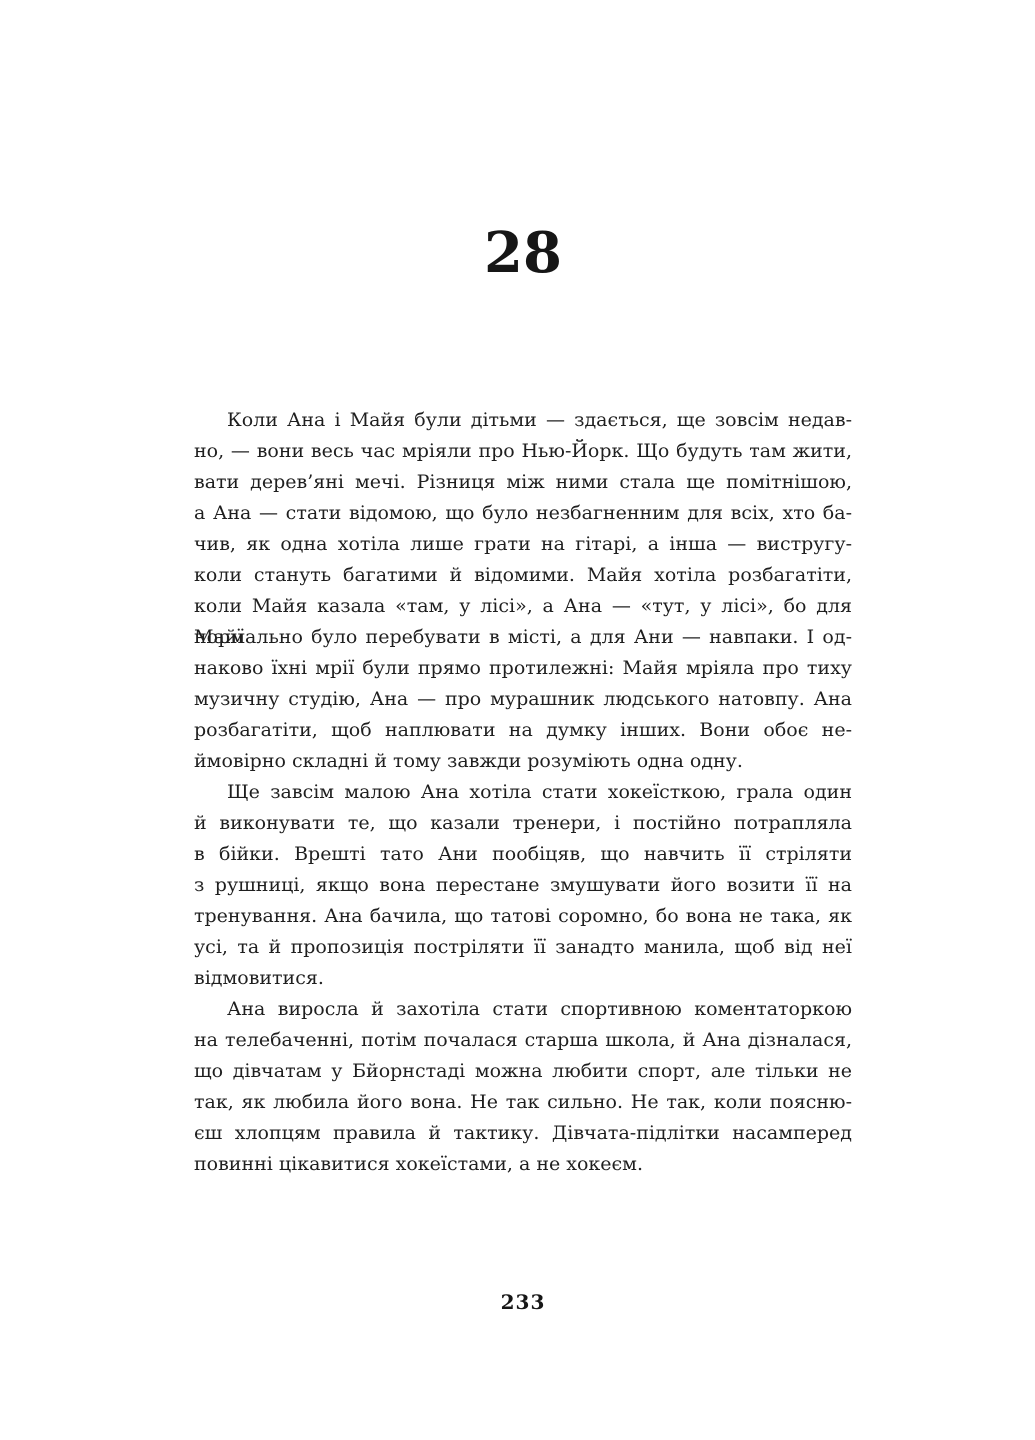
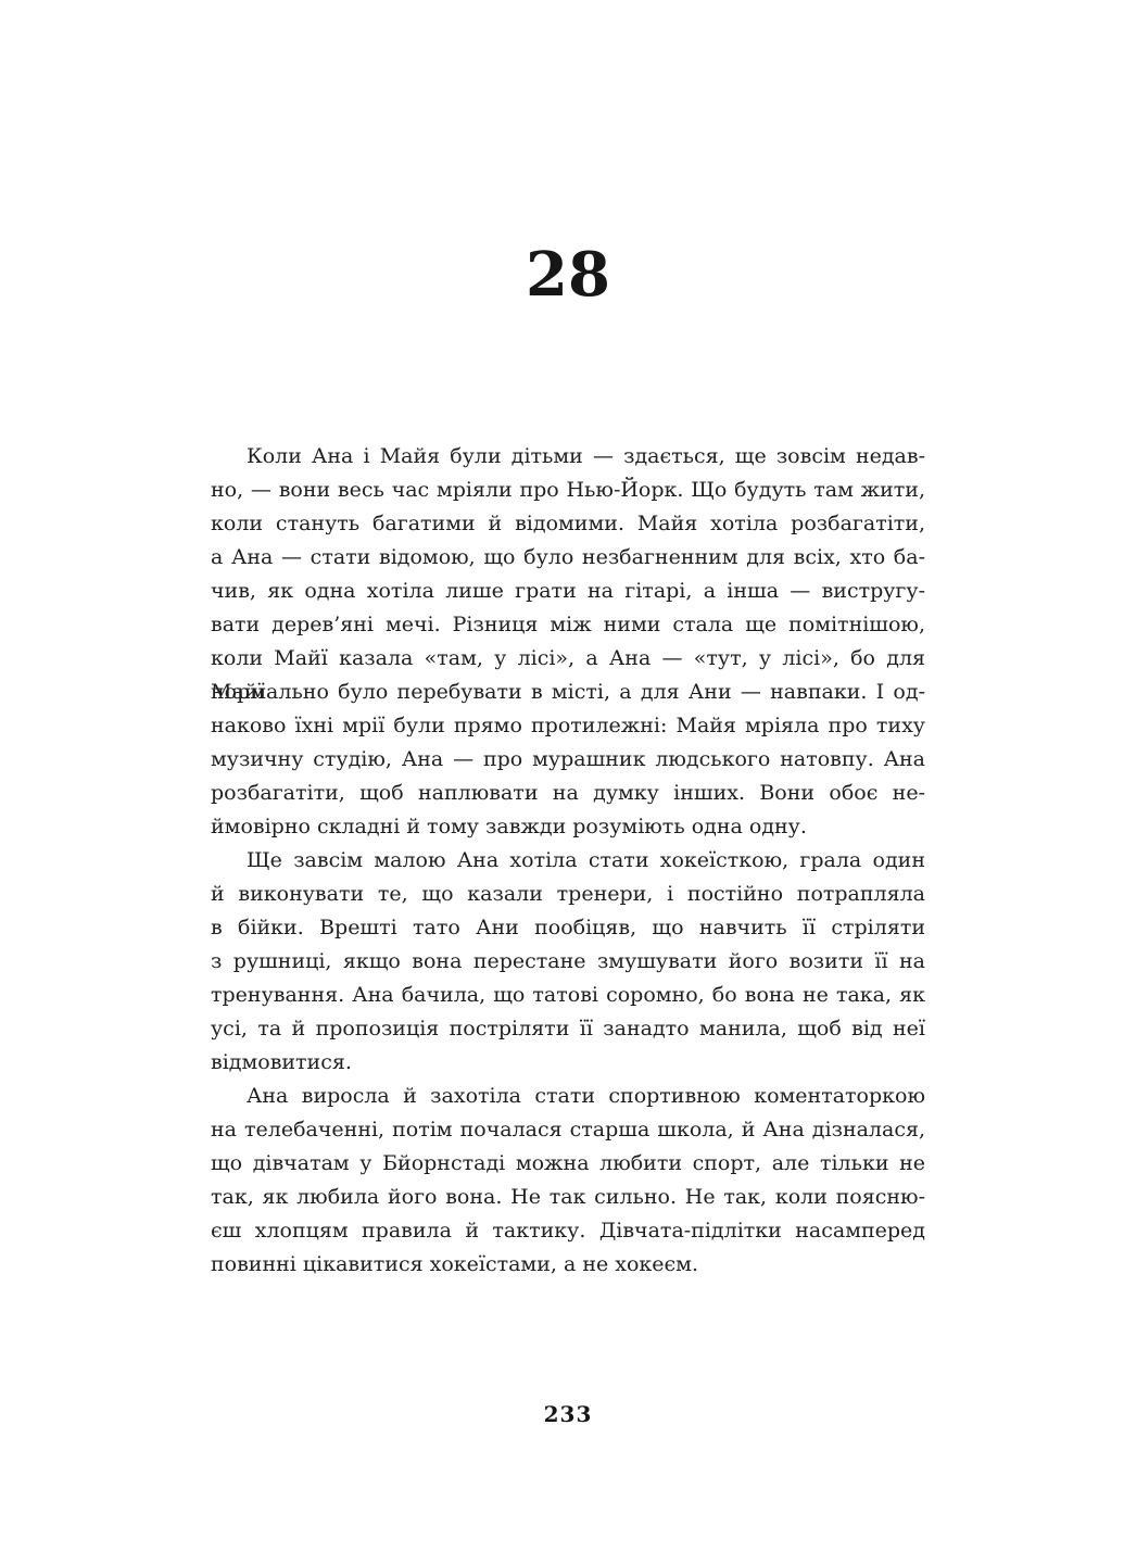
  28
  Коли Ана і Майя були дітьми — здається, ще зовсім недав-
  но, — вони весь час мріяли про Нью-Йорк. Що будуть там жити,
- вати дерев’яні мечі. Різниця між ними стала ще помітнішою,
+ коли стануть багатими й відомими. Майя хотіла розбагатіти,
  а Ана — стати відомою, що було незбагненним для всіх, хто ба-
  чив, як одна хотіла лише грати на гітарі, а інша — вистругу-
- коли стануть багатими й відомими. Майя хотіла розбагатіти,
+ вати дерев’яні мечі. Різниця між ними стала ще помітнішою,
- коли Майя казала «там, у лісі», а Ана — «тут, у лісі», бо для Майї
+ коли Майї казала «там, у лісі», а Ана — «тут, у лісі», бо для Майї
  нормально було перебувати в місті, а для Ани — навпаки. І од-
  наково їхні мрії були прямо протилежні: Майя мріяла про тиху
  музичну студію, Ана — про мурашник людського натовпу. Ана
  розбагатіти, щоб наплювати на думку інших. Вони обоє не-
  ймовірно складні й тому завжди розуміють одна одну.
  Ще завсім малою Ана хотіла стати хокеїсткою, грала один
  й виконувати те, що казали тренери, і постійно потрапляла
  в бійки. Врешті тато Ани пообіцяв, що навчить її стріляти
  з рушниці, якщо вона перестане змушувати його возити її на
  тренування. Ана бачила, що татові соромно, бо вона не така, як
  усі, та й пропозиція постріляти її занадто манила, щоб від неї
  відмовитися.
  Ана виросла й захотіла стати спортивною коментаторкою
  на телебаченні, потім почалася старша школа, й Ана дізналася,
  що дівчатам у Бйорнстаді можна любити спорт, але тільки не
  так, як любила його вона. Не так сильно. Не так, коли поясню-
  єш хлопцям правила й тактику. Дівчата-підлітки насамперед
  повинні цікавитися хокеїстами, а не хокеєм.
  233
